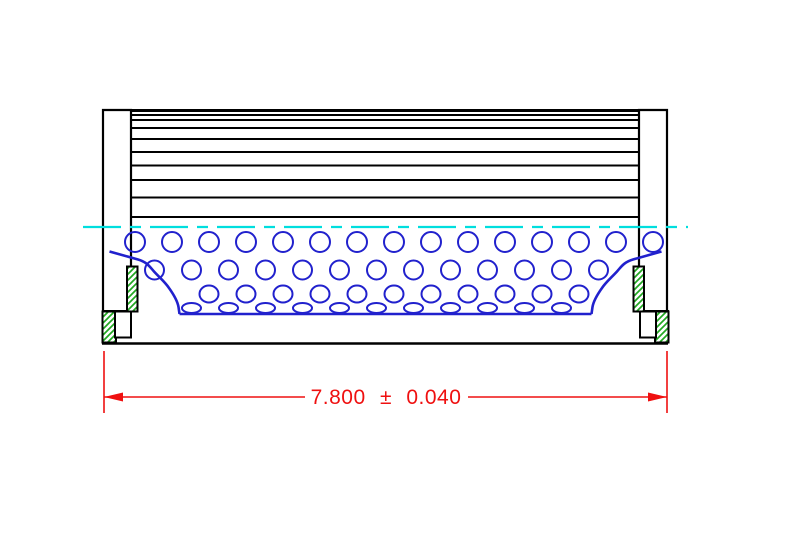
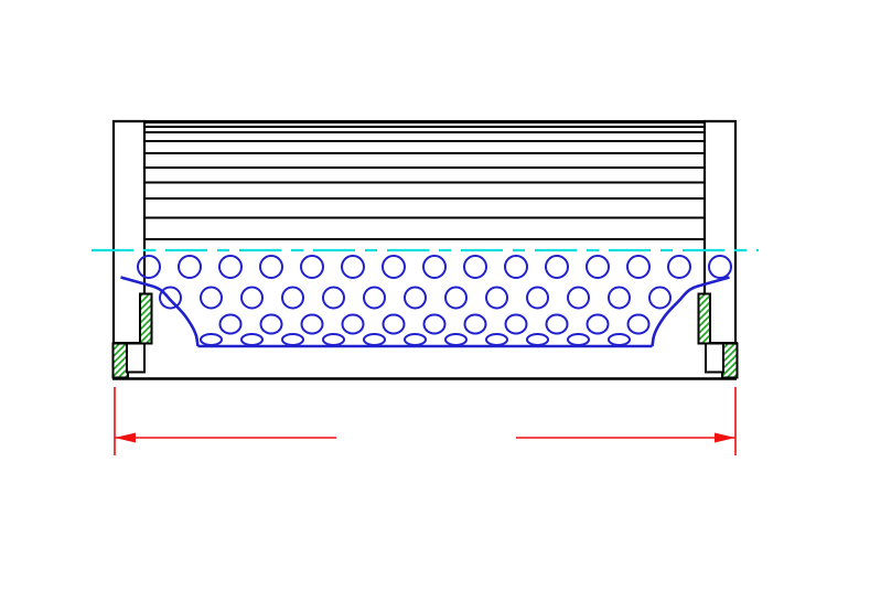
- 7.800 ± 0.040
